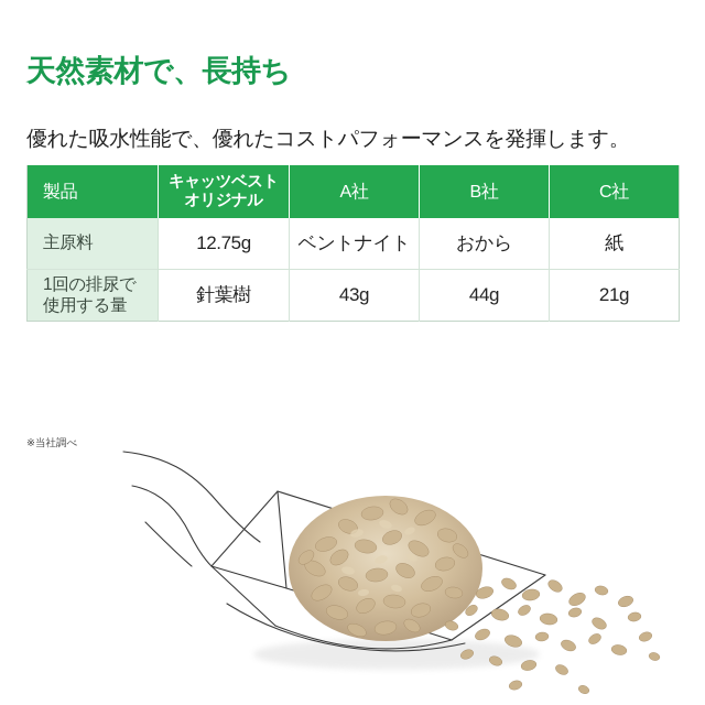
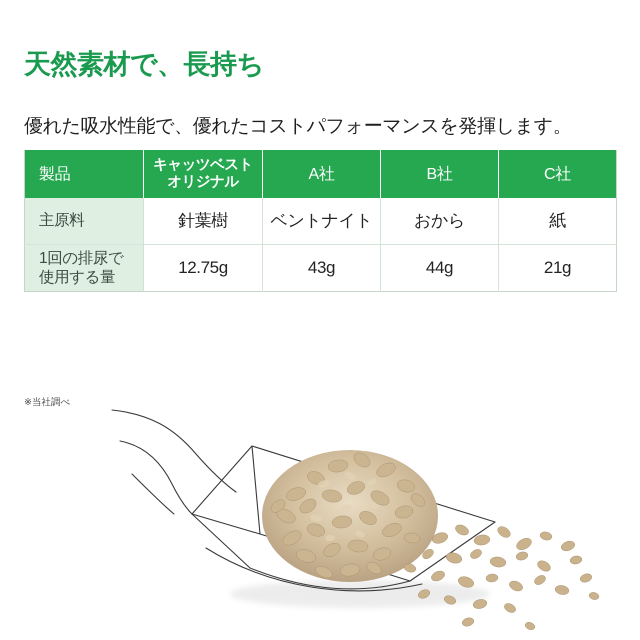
  天然素材で、長持ち
  優れた吸水性能で、優れたコストパフォーマンスを発揮します。
  製品	キャッツベスト オリジナル	A社	B社	C社
- 主原料	12.75g	ベントナイト	おから	紙
+ 主原料	針葉樹	ベントナイト	おから	紙
- 1回の排尿で 使用する量	針葉樹	43g	44g	21g
+ 1回の排尿で 使用する量	12.75g	43g	44g	21g
  ※当社調べ
